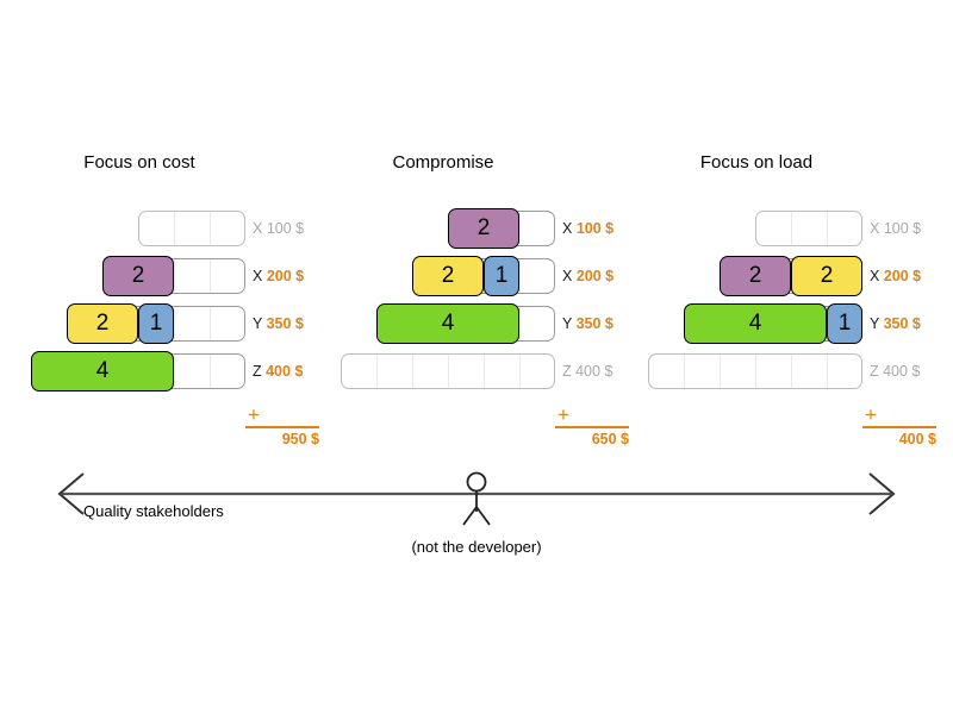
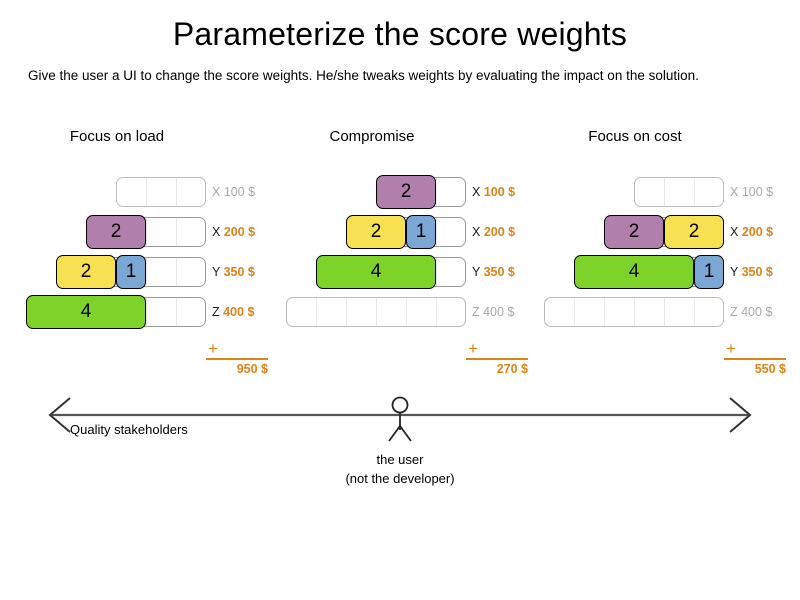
+ Parameterize the score weights
+ Give the user a UI to change the score weights. He/she tweaks weights by evaluating the impact on the solution.
- Focus on cost
+ Focus on load
  X 100 $
  2
  X 200 $
  2
  1
  Y 350 $
  4
  Z 400 $
  +
  950 $
  Compromise
  2
  X 100 $
  2
  1
  X 200 $
  4
  Y 350 $
  Z 400 $
  +
- 650 $
+ 270 $
- Focus on load
+ Focus on cost
  X 100 $
  2
  2
  X 200 $
  4
  1
  Y 350 $
  Z 400 $
  +
- 400 $
+ 550 $
  Quality stakeholders
+ the user
  (not the developer)
